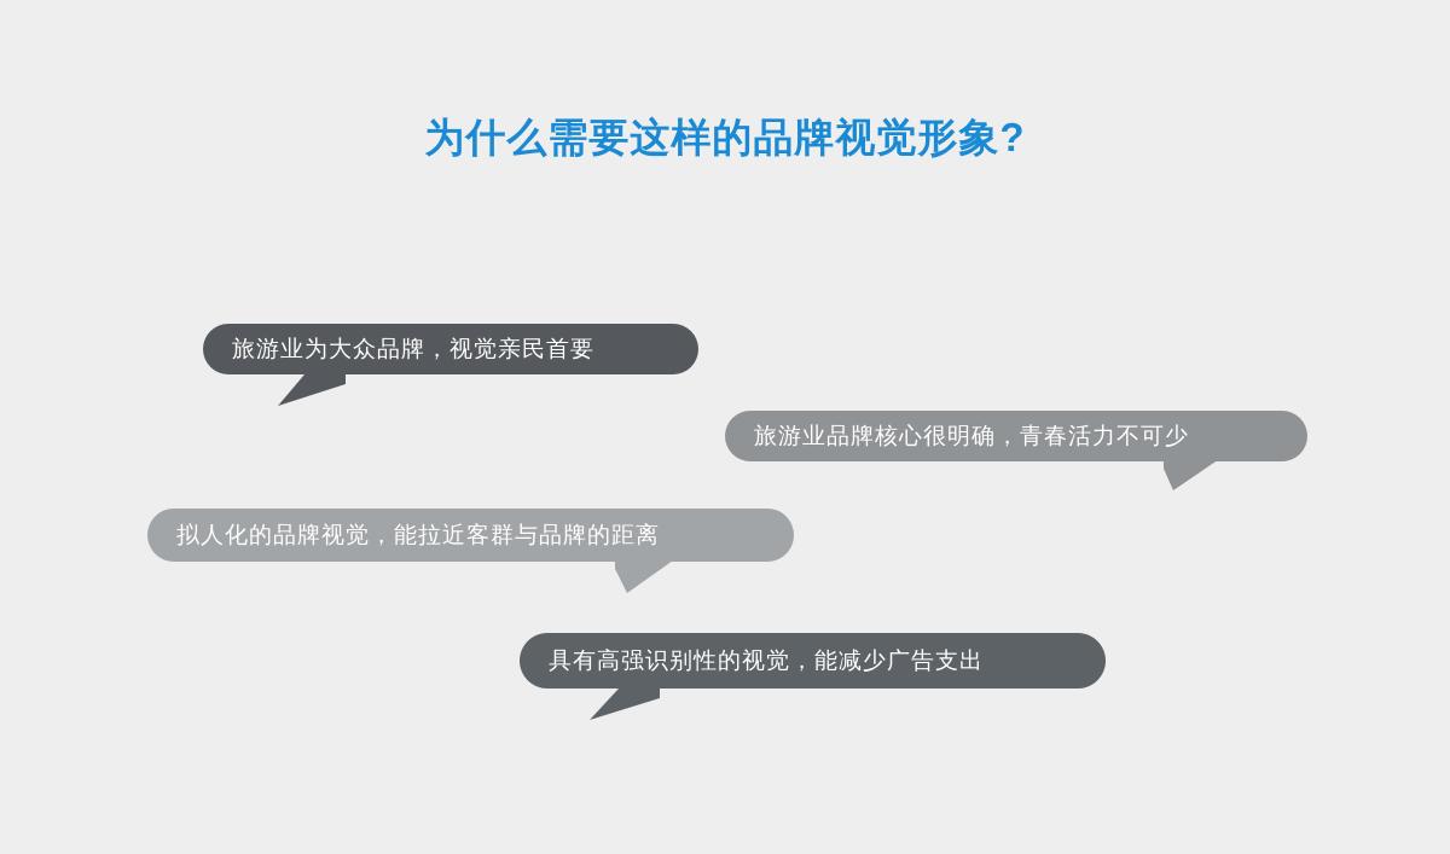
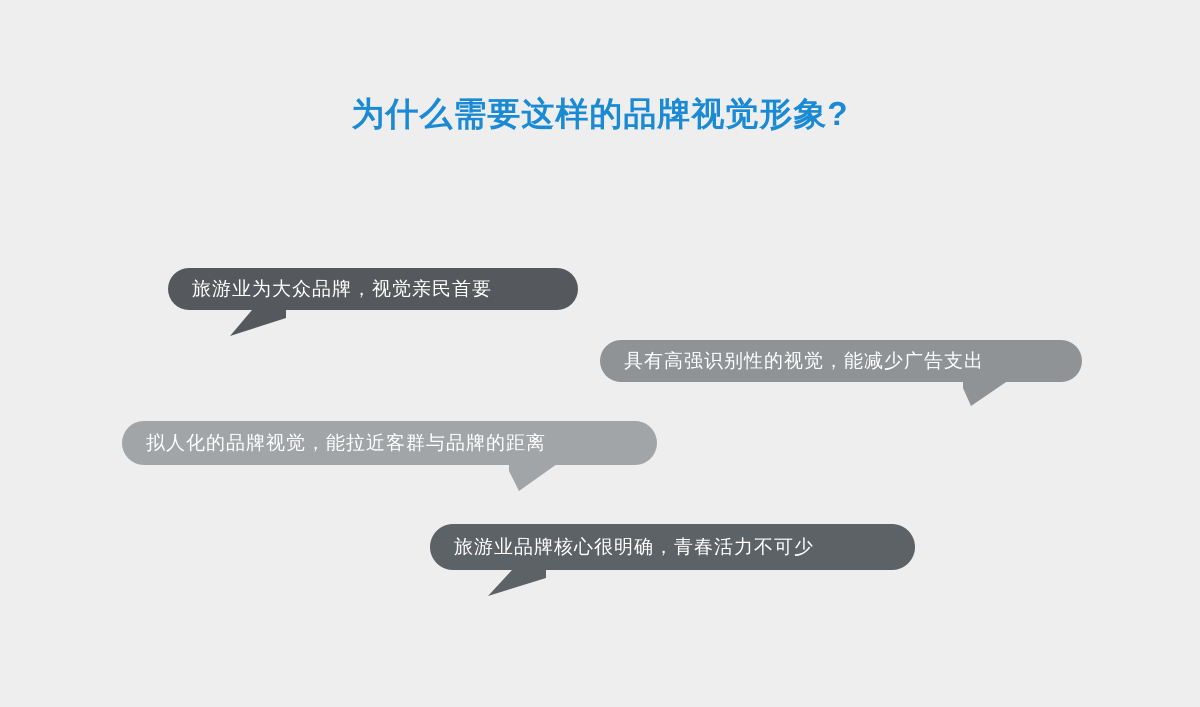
  为什么需要这样的品牌视觉形象?
  旅游业为大众品牌，视觉亲民首要
- 旅游业品牌核心很明确，青春活力不可少
+ 具有高强识别性的视觉，能减少广告支出
  拟人化的品牌视觉，能拉近客群与品牌的距离
- 具有高强识别性的视觉，能减少广告支出
+ 旅游业品牌核心很明确，青春活力不可少
